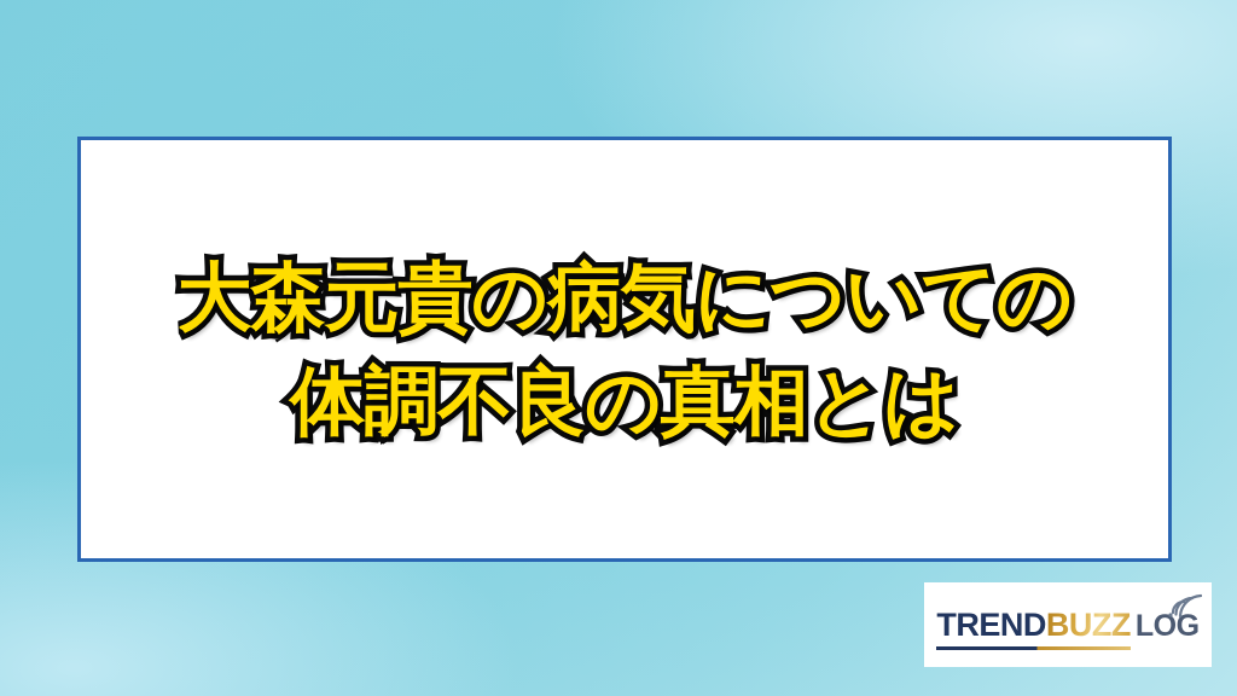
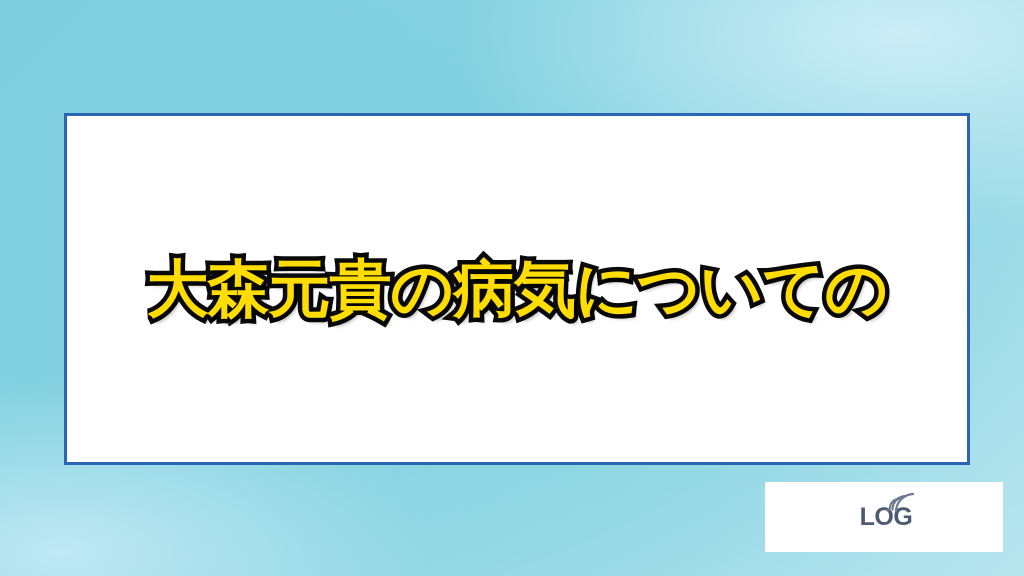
  大森元貴の病気についての
- 体調不良の真相とは
- TREND
- BUZZ
  LOG
